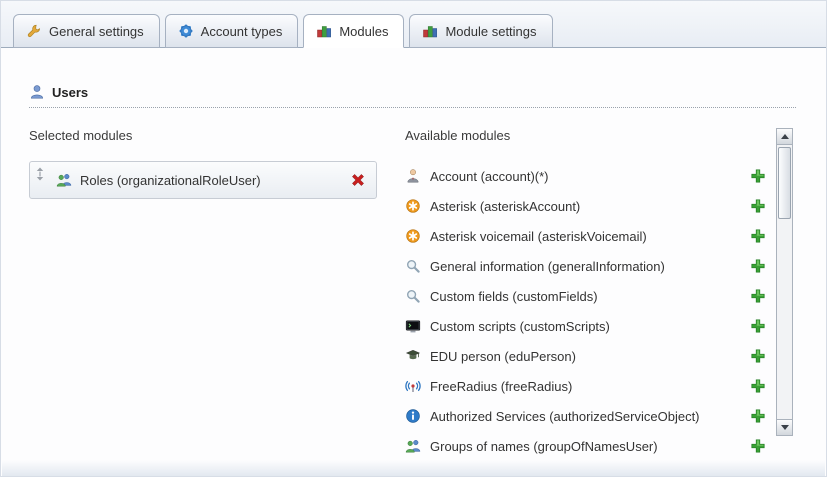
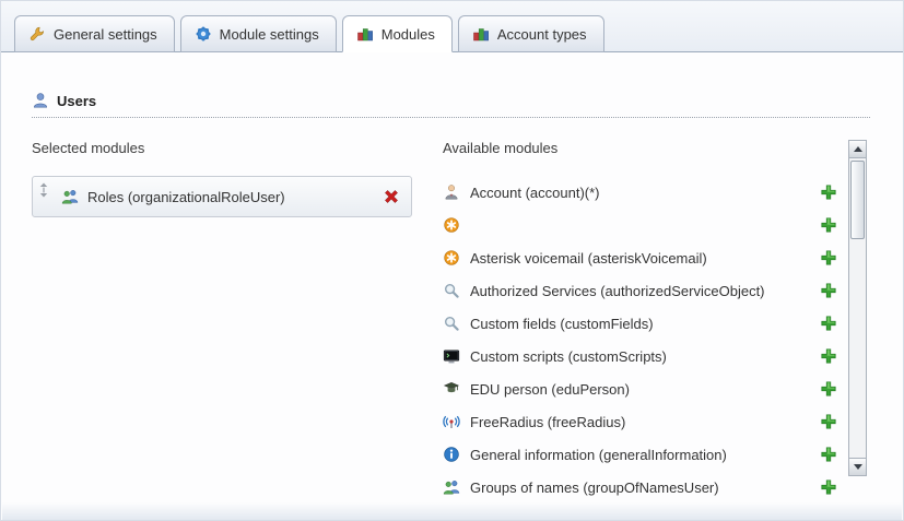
  General settings
- Account types
+ Module settings
  Modules
- Module settings
+ Account types
  Users
  Selected modules
  Roles (organizationalRoleUser)
  Available modules
  Account (account)(*)
- Asterisk (asteriskAccount)
  Asterisk voicemail (asteriskVoicemail)
- General information (generalInformation)
+ Authorized Services (authorizedServiceObject)
  Custom fields (customFields)
  Custom scripts (customScripts)
  EDU person (eduPerson)
  FreeRadius (freeRadius)
- Authorized Services (authorizedServiceObject)
+ General information (generalInformation)
  Groups of names (groupOfNamesUser)
